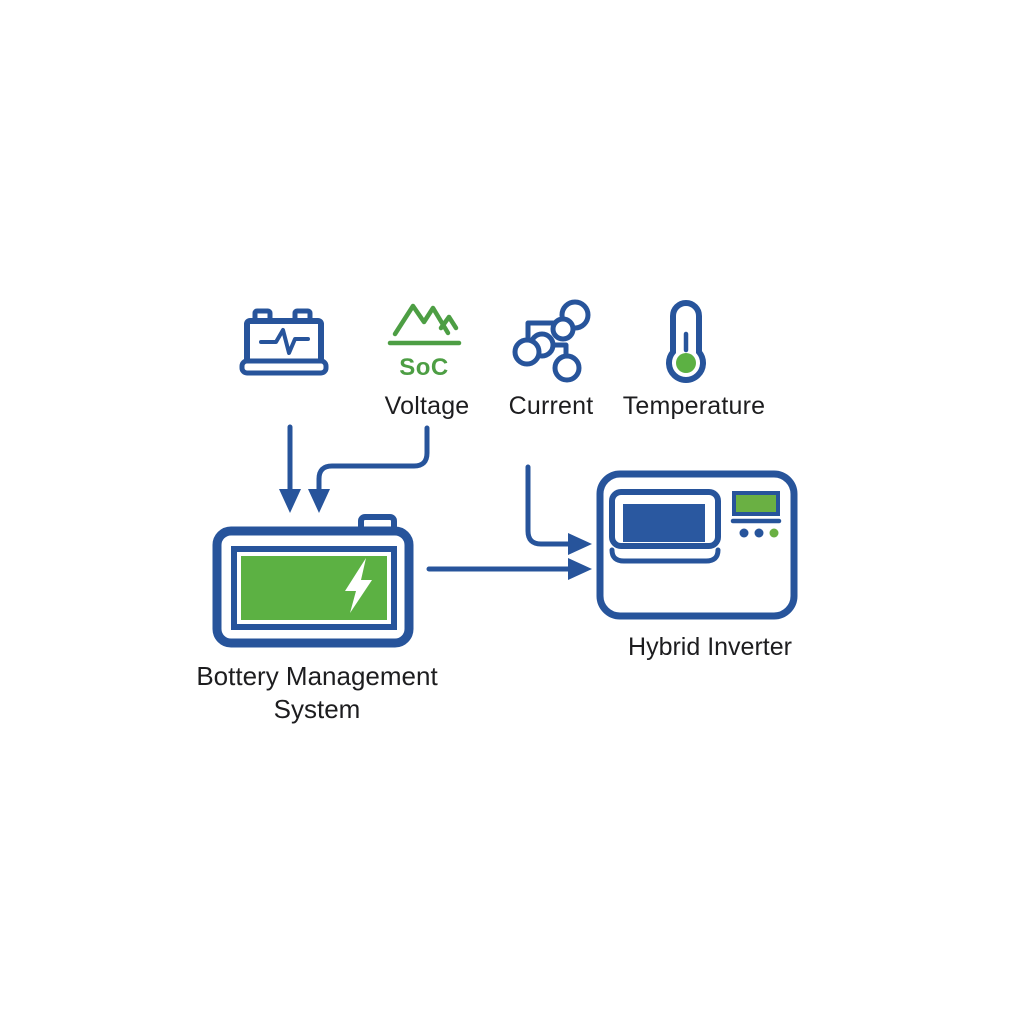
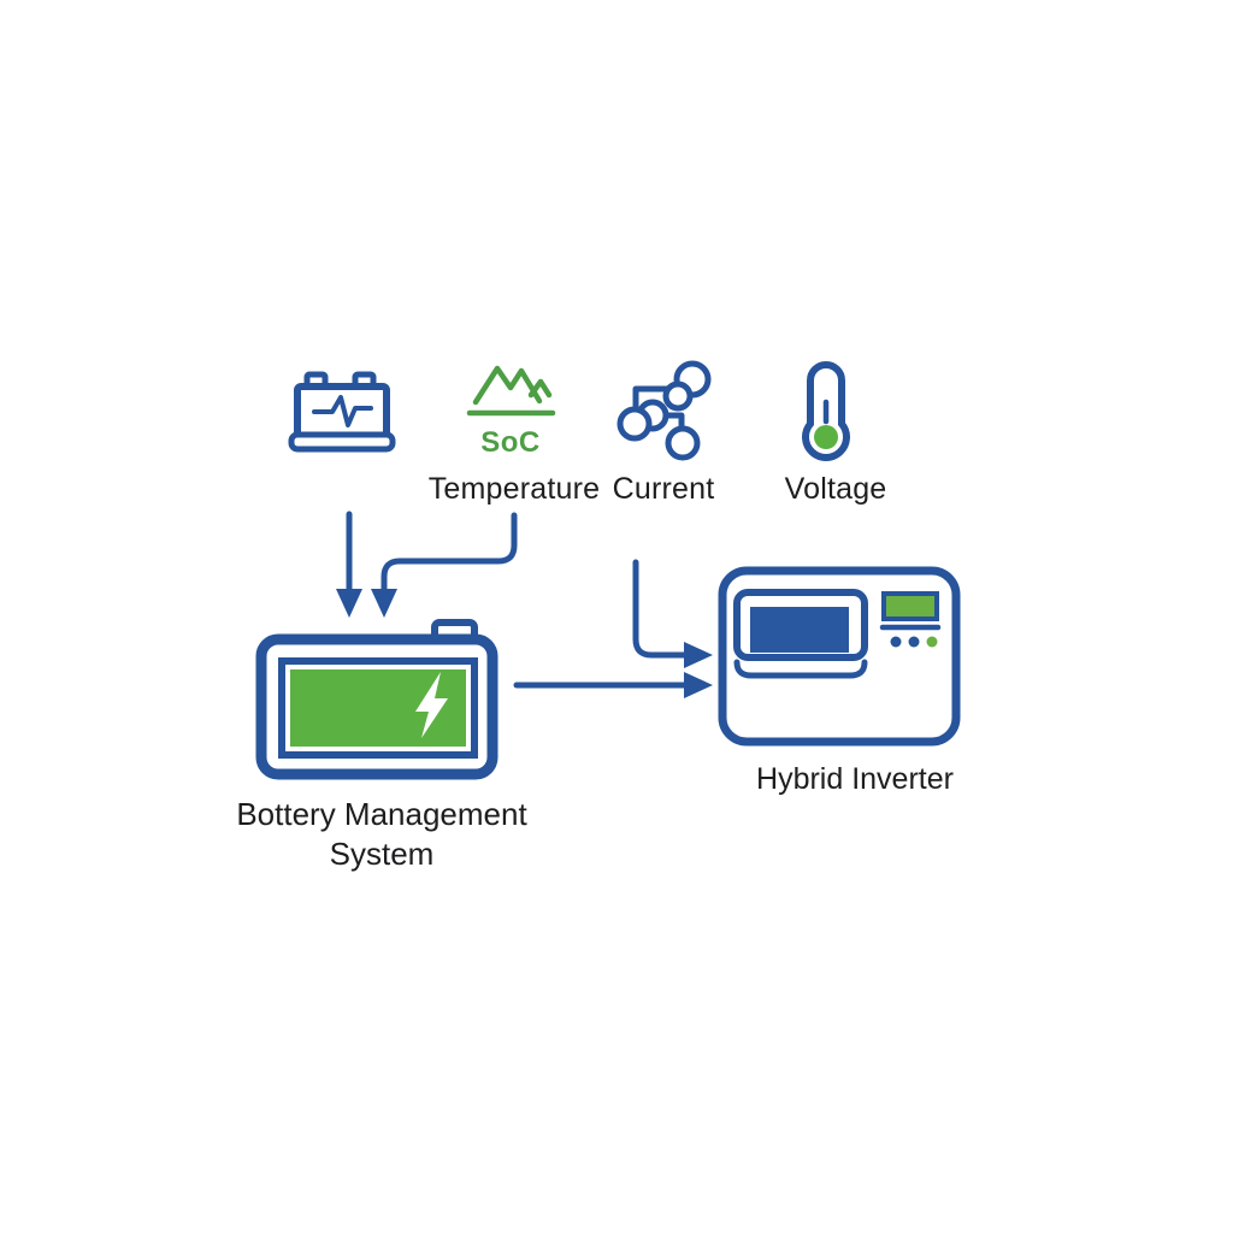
  SoC
- Voltage
+ Temperature
  Current
- Temperature
+ Voltage
  Bottery Management
  System
  Hybrid Inverter
